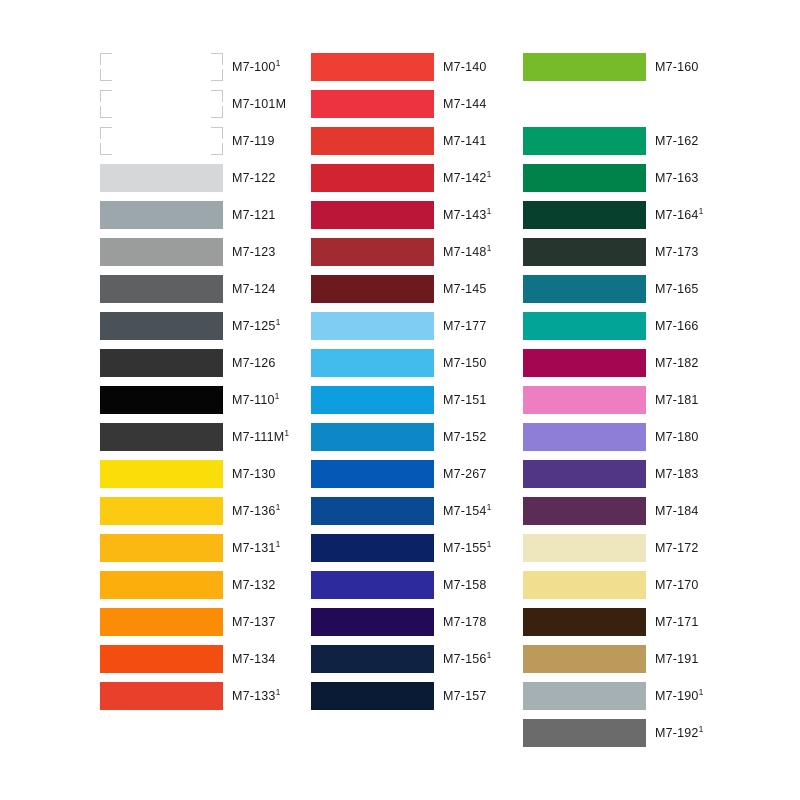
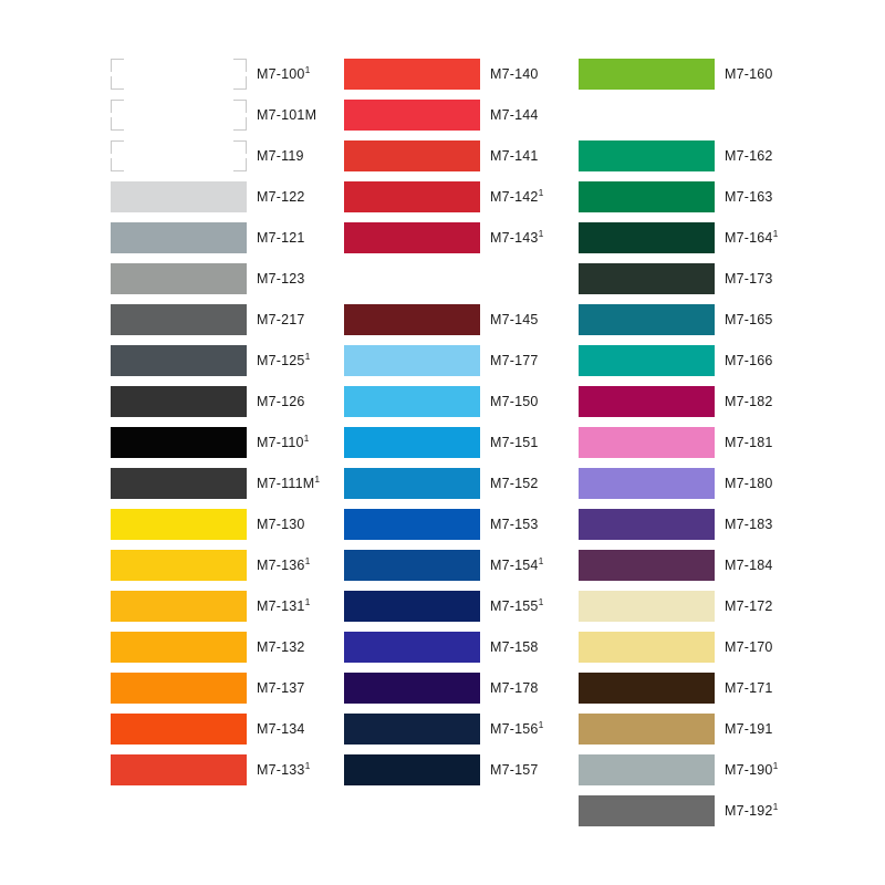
  M7-1001
  M7-101M
  M7-119
  M7-122
  M7-121
  M7-123
- M7-124
+ M7-217
  M7-1251
  M7-126
  M7-1101
  M7-111M1
  M7-130
  M7-1361
  M7-1311
  M7-132
  M7-137
  M7-134
  M7-1331
  M7-140
  M7-144
  M7-141
  M7-1421
  M7-1431
- M7-1481
  M7-145
  M7-177
  M7-150
  M7-151
  M7-152
- M7-267
+ M7-153
  M7-1541
  M7-1551
  M7-158
  M7-178
  M7-1561
  M7-157
  M7-160
  M7-162
  M7-163
  M7-1641
  M7-173
  M7-165
  M7-166
  M7-182
  M7-181
  M7-180
  M7-183
  M7-184
  M7-172
  M7-170
  M7-171
  M7-191
  M7-1901
  M7-1921
